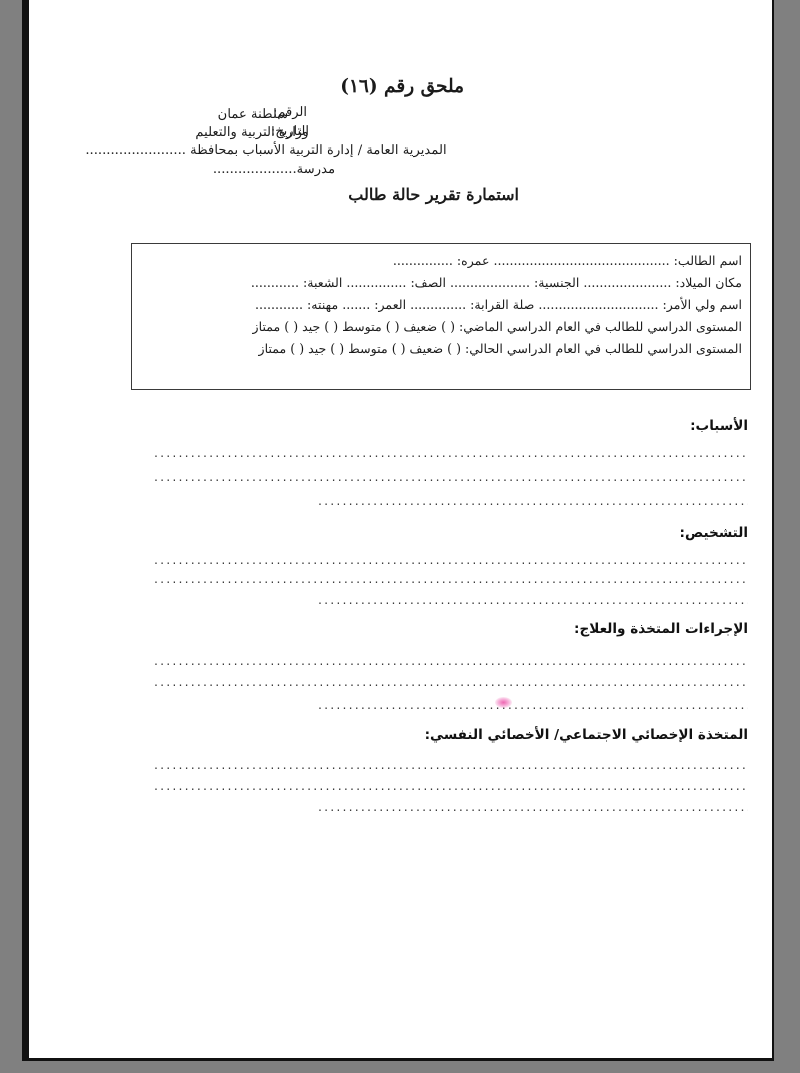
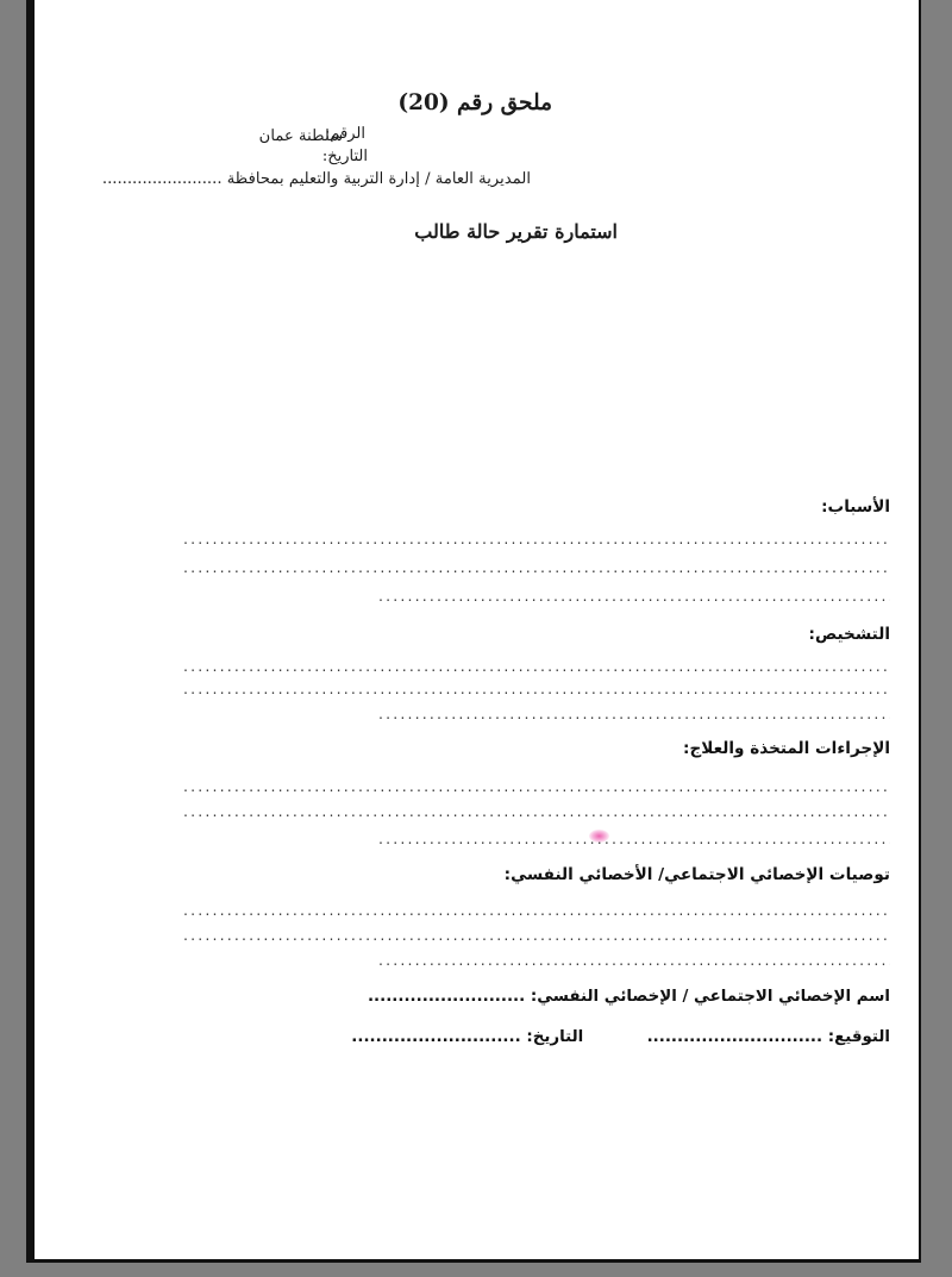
- ملحق رقم (١٦)
+ ملحق رقم (20)
  سلطنة عمان
- وزارة التربية والتعليم
- المديرية العامة / إدارة التربية الأسباب بمحافظة ........................
+ المديرية العامة / إدارة التربية والتعليم بمحافظة ........................
- مدرسة....................
  الرقم:
  التاريخ:
  استمارة تقرير حالة طالب
- اسم الطالب: ............................................ عمره: ...............
- مكان الميلاد: ...................... الجنسية: .................... الصف: ............... الشعبة: ............
- اسم ولي الأمر: .............................. صلة القرابة: .............. العمر: ....... مهنته: ............
- المستوى الدراسي للطالب في العام الدراسي الماضي: ( ) ضعيف ( ) متوسط ( ) جيد ( ) ممتاز
- المستوى الدراسي للطالب في العام الدراسي الحالي: ( ) ضعيف ( ) متوسط ( ) جيد ( ) ممتاز
  الأسباب:
  .................................................................................................
  .................................................................................................
  ......................................................................
  التشخيص:
  .................................................................................................
  .................................................................................................
  ......................................................................
  الإجراءات المتخذة والعلاج:
  .................................................................................................
  .................................................................................................
  ...................................................................
- المتخذة الإخصائي الاجتماعي/ الأخصائي النفسي:
+ توصيات الإخصائي الاجتماعي/ الأخصائي النفسي:
  .................................................................................................
  .................................................................................................
  ......................................................................
+ اسم الإخصائي الاجتماعي / الإخصائي النفسي: ..........................
+ التوقيع: ............................. التاريخ: ............................
